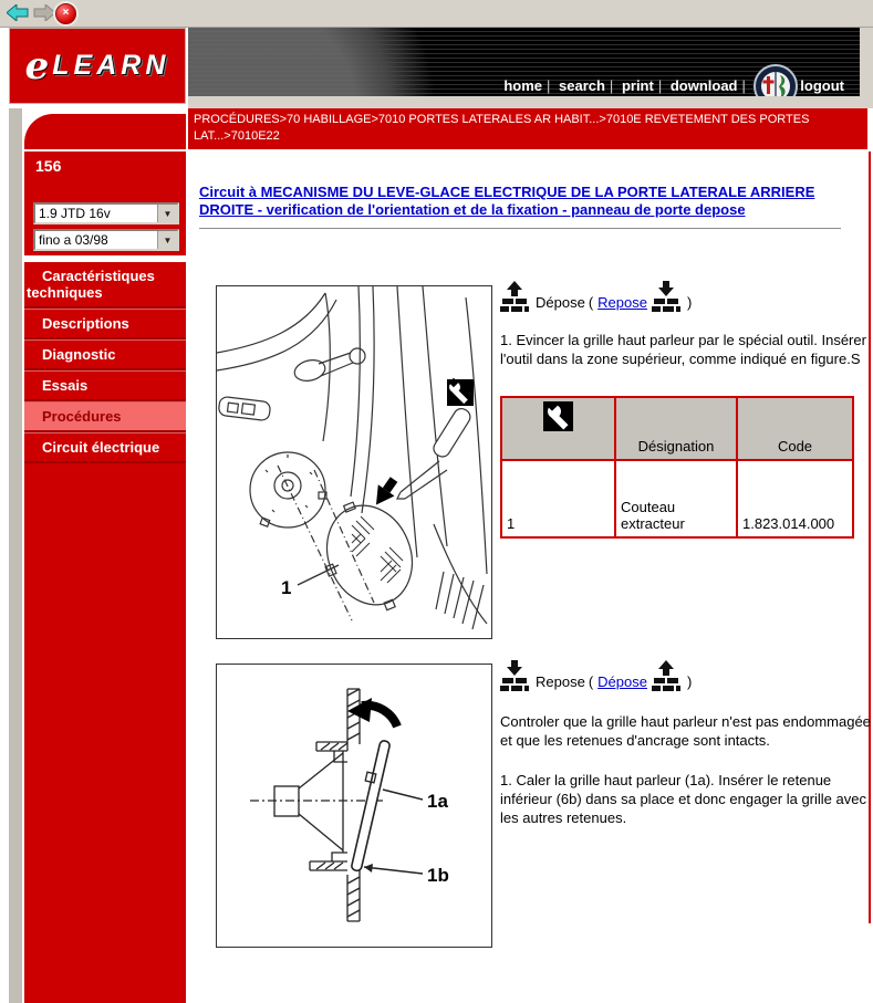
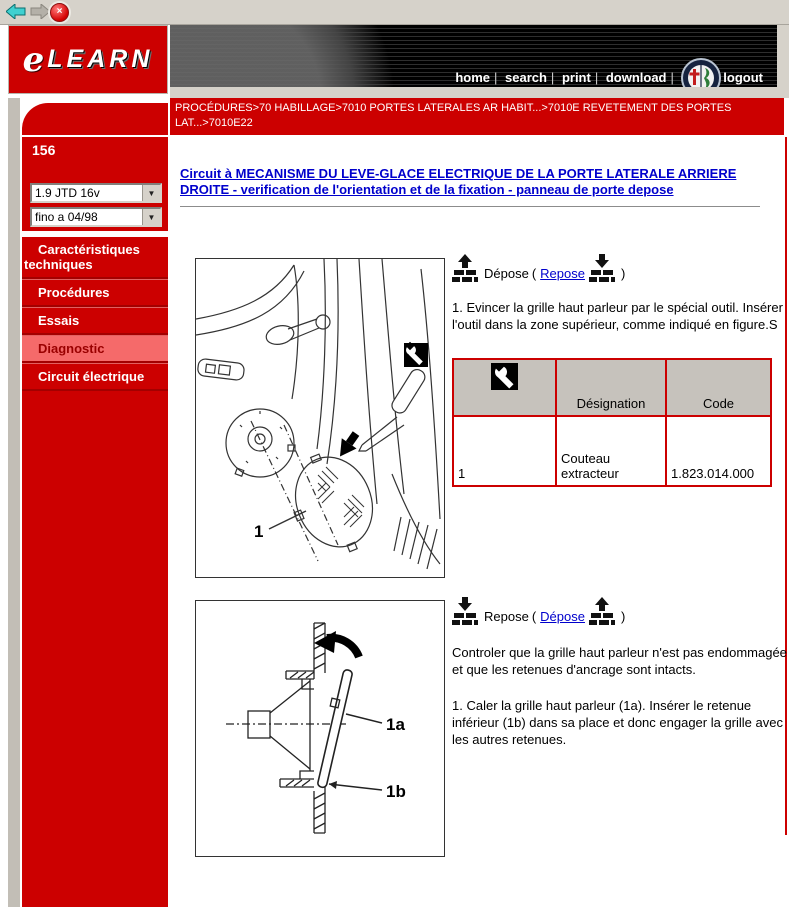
  ×
  e
  LEARN
  home | search | print | download | logout
  PROCÉDURES>70 HABILLAGE>7010 PORTES LATERALES AR HABIT...>7010E REVETEMENT DES PORTES LAT...>7010E22
  156
  1.9 JTD 16v
  ▼
- fino a 03/98
+ fino a 04/98
  ▼
  Caractéristiques techniques
- Descriptions
- Diagnostic
+ Procédures
  Essais
- Procédures
+ Diagnostic
  Circuit électrique
  Circuit à MECANISME DU LEVE-GLACE ELECTRIQUE DE LA PORTE LATERALE ARRIERE DROITE - verification de l'orientation et de la fixation - panneau de porte depose
  1
  Dépose
  (
  Repose
  )
  1. Evincer la grille haut parleur par le spécial outil. Insérer l'outil dans la zone supérieur, comme indiqué en figure.S
  	Désignation	Code
  1	Couteau extracteur	1.823.014.000
  1a
  1b
  Repose
  (
  Dépose
  )
  Controler que la grille haut parleur n'est pas endommagée et que les retenues d'ancrage sont intacts.
- 1. Caler la grille haut parleur (1a). Insérer le retenue inférieur (6b) dans sa place et donc engager la grille avec les autres retenues.
+ 1. Caler la grille haut parleur (1a). Insérer le retenue inférieur (1b) dans sa place et donc engager la grille avec les autres retenues.
